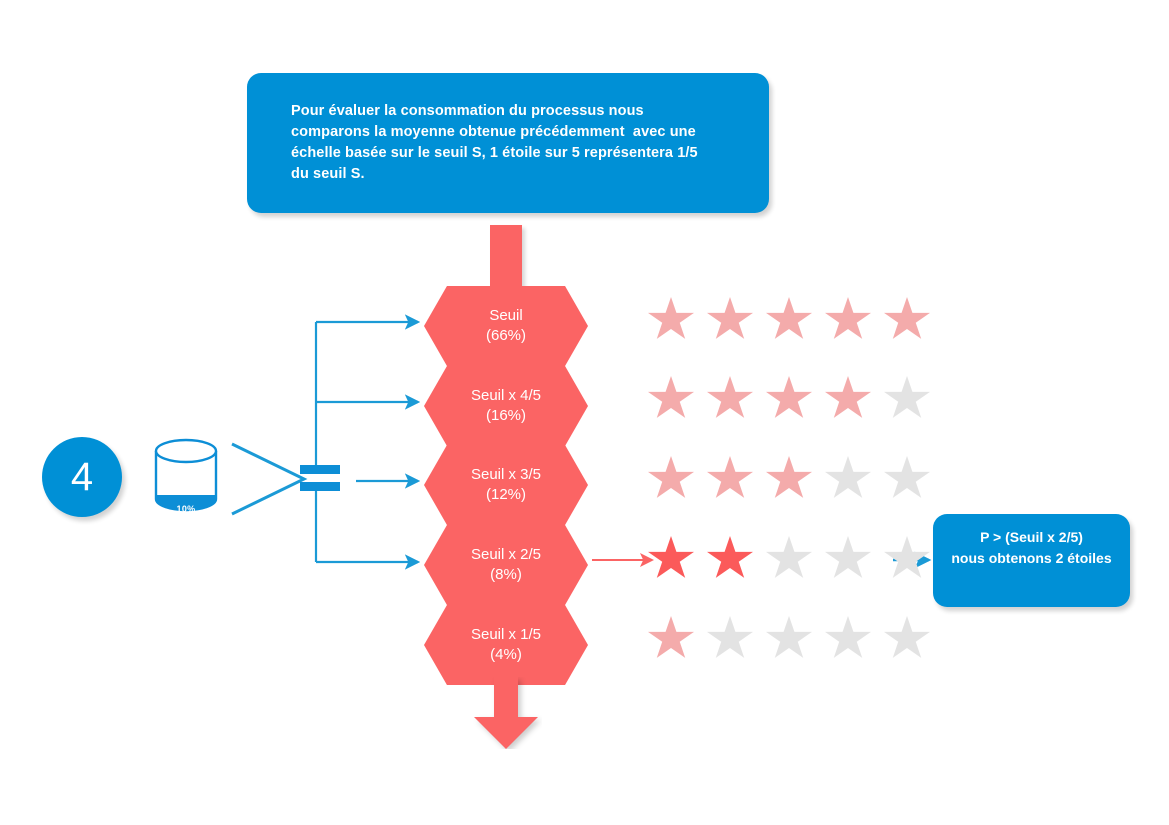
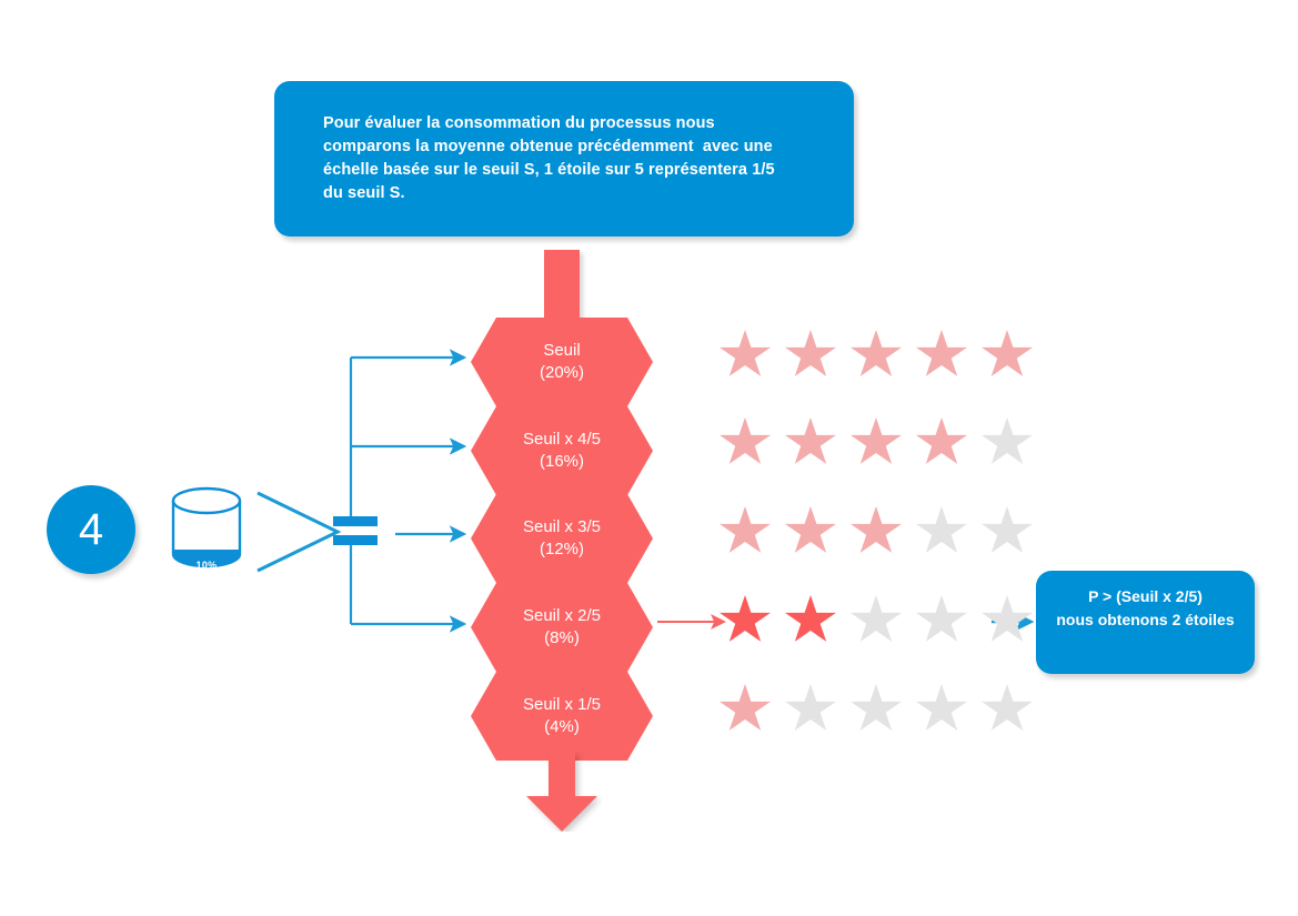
  Pour évaluer la consommation du processus nous
  comparons la moyenne obtenue précédemment avec une
  échelle basée sur le seuil S, 1 étoile sur 5 représentera 1/5
  du seuil S.
  4
  10%
  Seuil
- (66%)
+ (20%)
  Seuil x 4/5
  (16%)
  Seuil x 3/5
  (12%)
  Seuil x 2/5
  (8%)
  Seuil x 1/5
  (4%)
  P > (Seuil x 2/5)
  nous obtenons 2 étoiles
